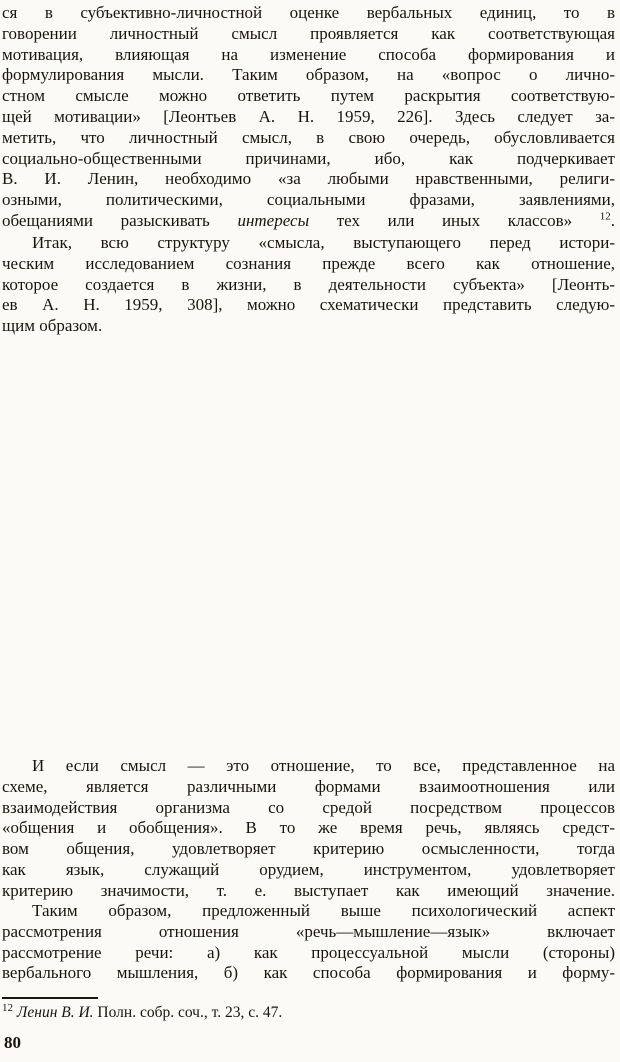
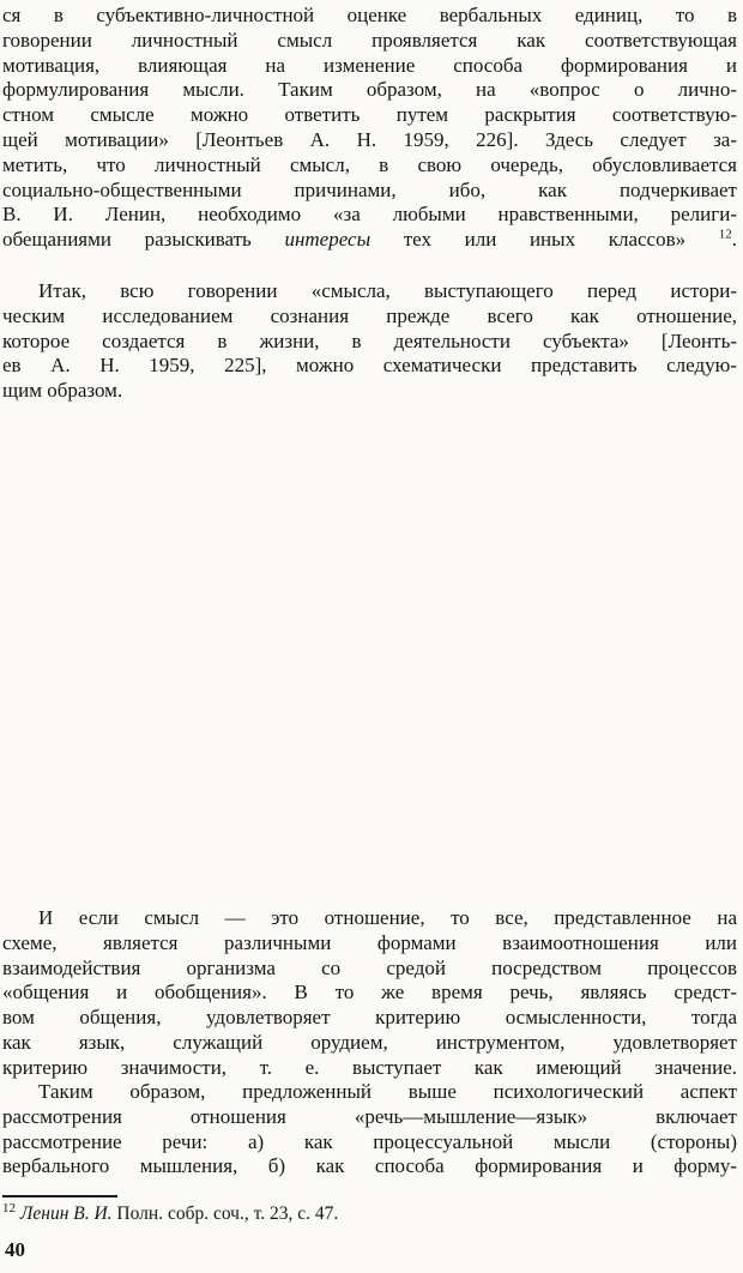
  ся в субъективно-личностной оценке вербальных единиц, то в
  говорении личностный смысл проявляется как соответствующая
  мотивация, влияющая на изменение способа формирования и
  формулирования мысли. Таким образом, на «вопрос о лично-
  стном смысле можно ответить путем раскрытия соответствую-
  щей мотивации» [Леонтьев А. Н. 1959, 226]. Здесь следует за-
  метить, что личностный смысл, в свою очередь, обусловливается
  социально-общественными причинами, ибо, как подчеркивает
  В. И. Ленин, необходимо «за любыми нравственными, религи-
- озными, политическими, социальными фразами, заявлениями,
  обещаниями разыскивать интересы тех или иных классов» 12.
- Итак, всю структуру «смысла, выступающего перед истори-
+ Итак, всю говорении «смысла, выступающего перед истори-
  ческим исследованием сознания прежде всего как отношение,
  которое создается в жизни, в деятельности субъекта» [Леонть-
- ев А. Н. 1959, 308], можно схематически представить следую-
+ ев А. Н. 1959, 225], можно схематически представить следую-
  щим образом.
  И если смысл — это отношение, то все, представленное на
  схеме, является различными формами взаимоотношения или
  взаимодействия организма со средой посредством процессов
  «общения и обобщения». В то же время речь, являясь средст-
  вом общения, удовлетворяет критерию осмысленности, тогда
  как язык, служащий орудием, инструментом, удовлетворяет
  критерию значимости, т. е. выступает как имеющий значение.
  Таким образом, предложенный выше психологический аспект
  рассмотрения отношения «речь—мышление—язык» включает
  рассмотрение речи: а) как процессуальной мысли (стороны)
  вербального мышления, б) как способа формирования и форму-
  12 Ленин В. И. Полн. собр. соч., т. 23, с. 47.
- 80
+ 40
